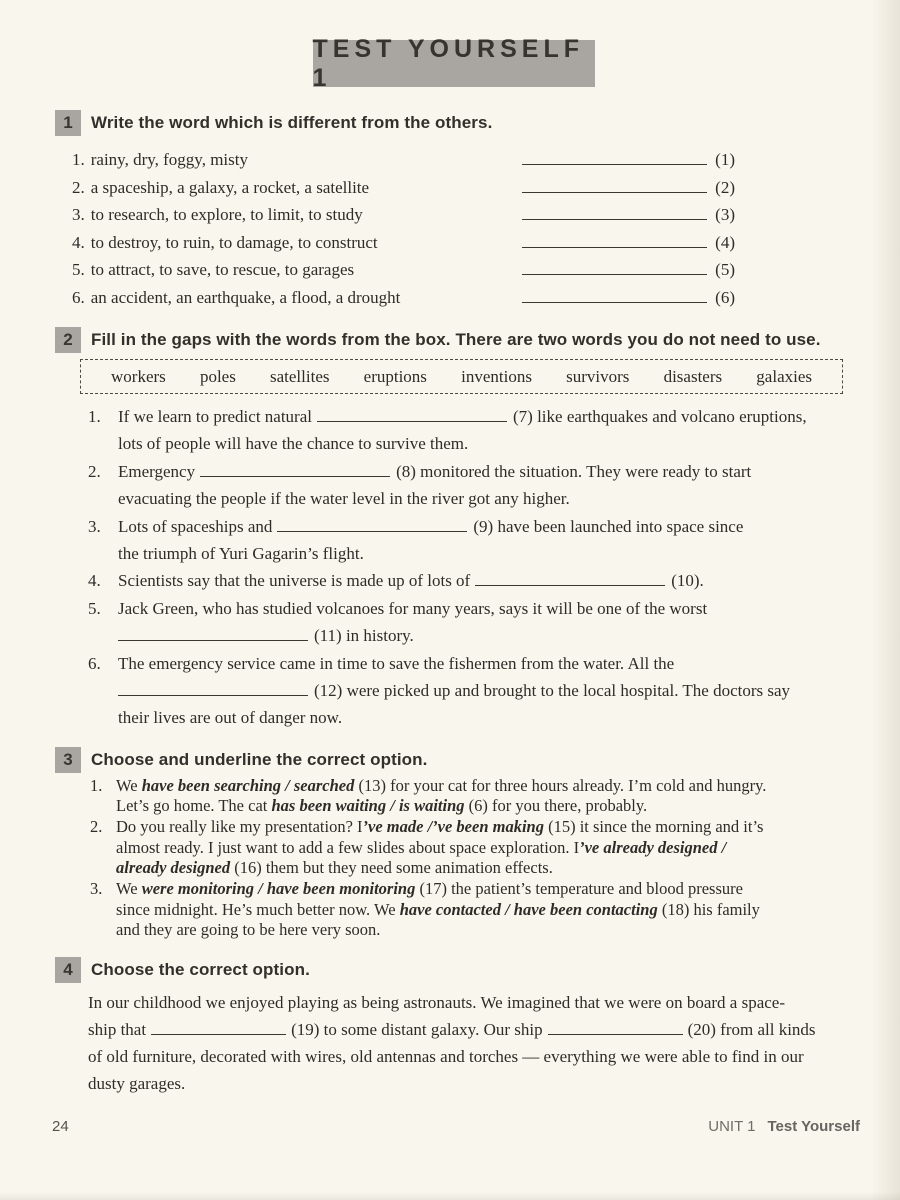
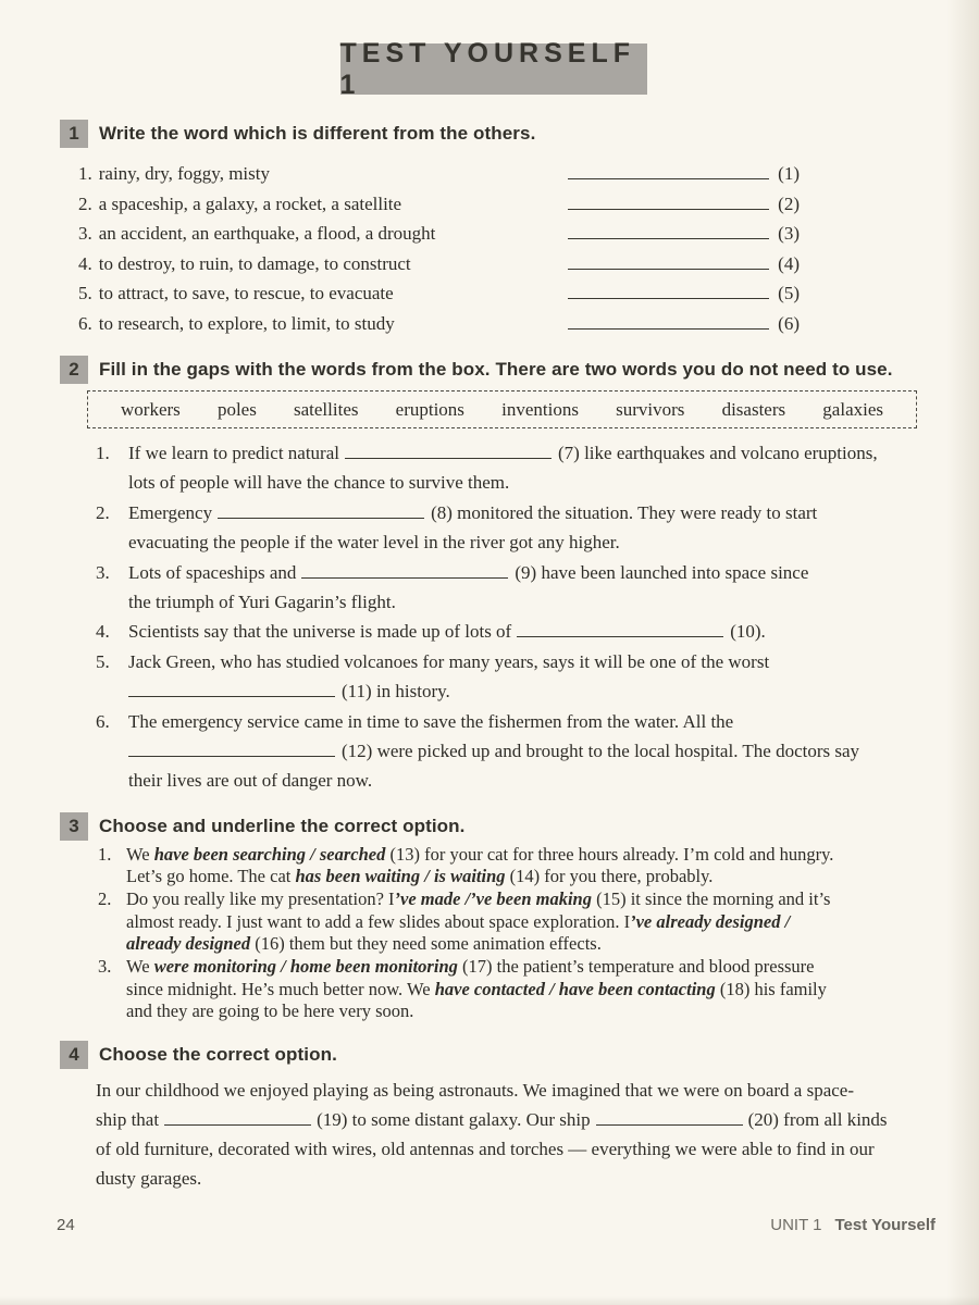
  TEST YOURSELF 1
  1
  Write the word which is different from the others.
  1. rainy, dry, foggy, misty
  (1)
  2. a spaceship, a galaxy, a rocket, a satellite
  (2)
- 3. to research, to explore, to limit, to study
+ 3. an accident, an earthquake, a flood, a drought
  (3)
  4. to destroy, to ruin, to damage, to construct
  (4)
- 5. to attract, to save, to rescue, to garages
+ 5. to attract, to save, to rescue, to evacuate
  (5)
- 6. an accident, an earthquake, a flood, a drought
+ 6. to research, to explore, to limit, to study
  (6)
  2
  Fill in the gaps with the words from the box. There are two words you do not need to use.
  workers
  poles
  satellites
  eruptions
  inventions
  survivors
  disasters
  galaxies
  1.
  If we learn to predict natural (7) like earthquakes and volcano eruptions,
  lots of people will have the chance to survive them.
  2.
  Emergency (8) monitored the situation. They were ready to start
  evacuating the people if the water level in the river got any higher.
  3.
  Lots of spaceships and (9) have been launched into space since
  the triumph of Yuri Gagarin’s flight.
  4.
  Scientists say that the universe is made up of lots of (10).
  5.
  Jack Green, who has studied volcanoes for many years, says it will be one of the worst
  (11) in history.
  6.
  The emergency service came in time to save the fishermen from the water. All the
  (12) were picked up and brought to the local hospital. The doctors say
  their lives are out of danger now.
  3
  Choose and underline the correct option.
  1.
  We have been searching / searched (13) for your cat for three hours already. I’m cold and hungry.
- Let’s go home. The cat has been waiting / is waiting (6) for you there, probably.
+ Let’s go home. The cat has been waiting / is waiting (14) for you there, probably.
  2.
  Do you really like my presentation? I’ve made /’ve been making (15) it since the morning and it’s
  almost ready. I just want to add a few slides about space exploration. I’ve already designed /
  already designed (16) them but they need some animation effects.
  3.
- We were monitoring / have been monitoring (17) the patient’s temperature and blood pressure
+ We were monitoring / home been monitoring (17) the patient’s temperature and blood pressure
  since midnight. He’s much better now. We have contacted / have been contacting (18) his family
  and they are going to be here very soon.
  4
  Choose the correct option.
  In our childhood we enjoyed playing as being astronauts. We imagined that we were on board a space-
  ship that (19) to some distant galaxy. Our ship (20) from all kinds
  of old furniture, decorated with wires, old antennas and torches — everything we were able to find in our
  dusty garages.
  24
  UNIT 1 Test Yourself
